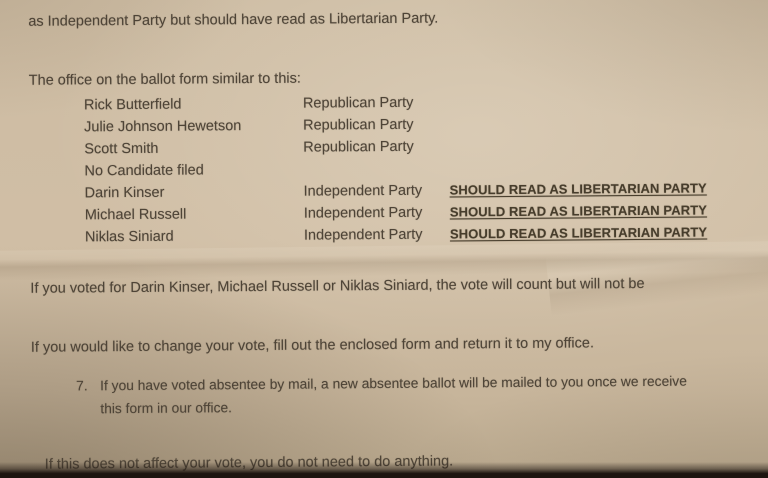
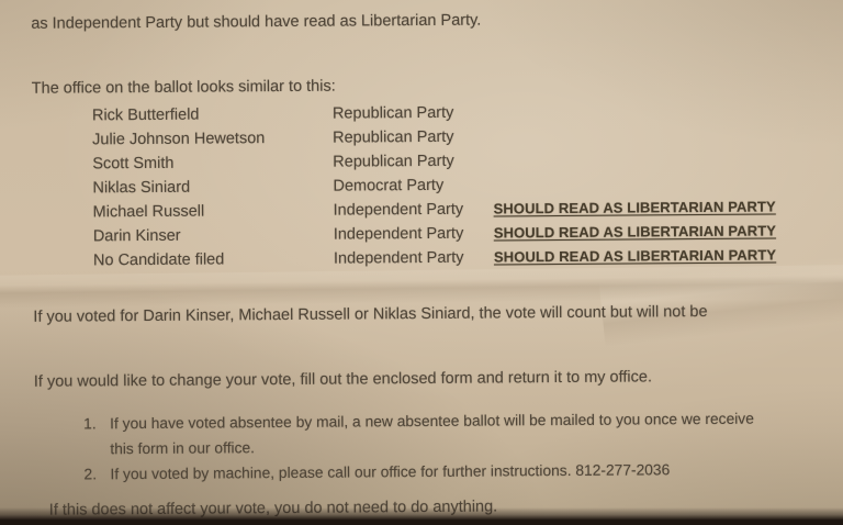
  as Independent Party but should have read as Libertarian Party.
- The office on the ballot form similar to this:
+ The office on the ballot looks similar to this:
  Rick Butterfield
  Republican Party
  Julie Johnson Hewetson
  Republican Party
  Scott Smith
  Republican Party
- No Candidate filed
+ Niklas Siniard
+ Democrat Party
- Darin Kinser
+ Michael Russell
  Independent Party
  SHOULD READ AS LIBERTARIAN PARTY
- Michael Russell
+ Darin Kinser
  Independent Party
  SHOULD READ AS LIBERTARIAN PARTY
- Niklas Siniard
+ No Candidate filed
  Independent Party
  SHOULD READ AS LIBERTARIAN PARTY
  If you voted for Darin Kinser, Michael Russell or Niklas Siniard, the vote will count but will not be
  If you would like to change your vote, fill out the enclosed form and return it to my office.
- 7.
+ 1.
  If you have voted absentee by mail, a new absentee ballot will be mailed to you once we receive
  this form in our office.
+ 2.
+ If you voted by machine, please call our office for further instructions. 812-277-2036
